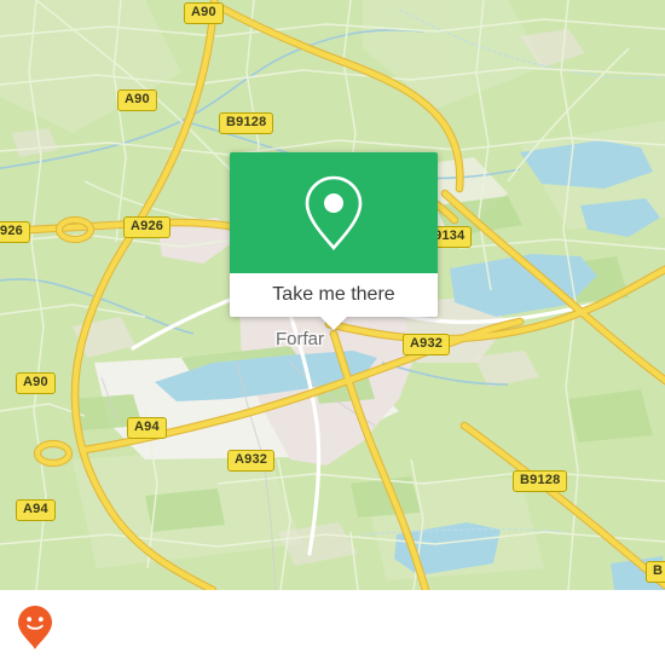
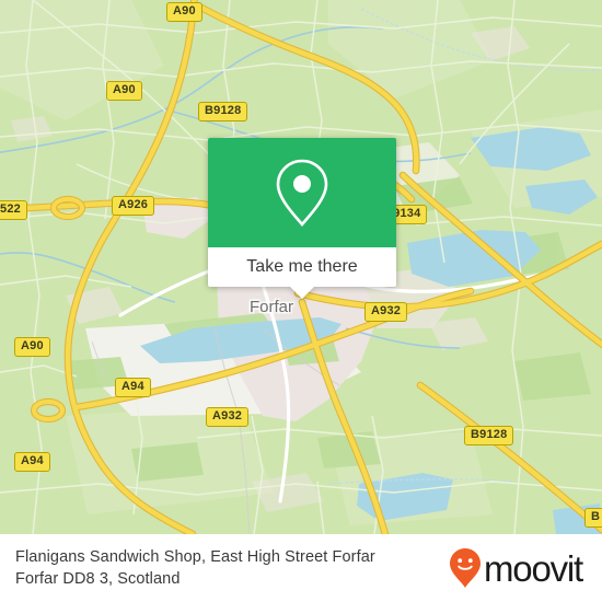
  Forfar
  A90
  A90
  B9128
  A926
- 926
+ 522
  9134
  A932
  A90
  A94
  A932
  A94
  B9128
  B
  Take me there
+ Flanigans Sandwich Shop, East High Street Forfar
+ Forfar DD8 3, Scotland
+ moovit
